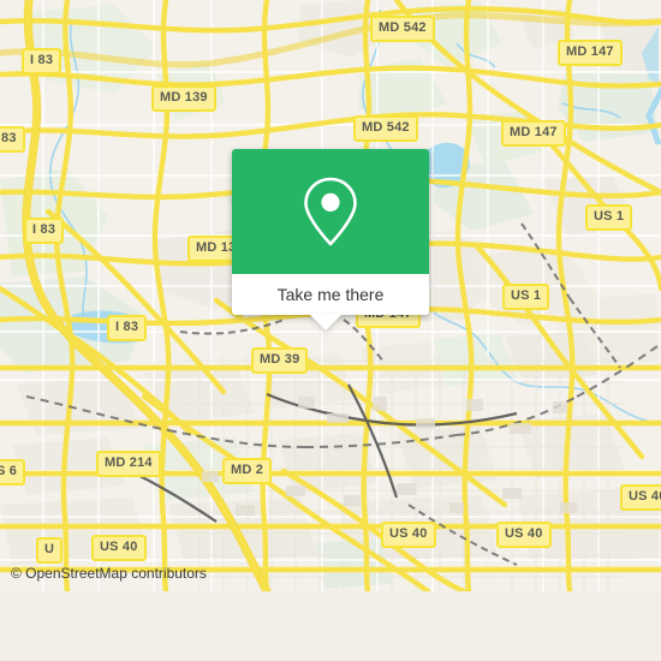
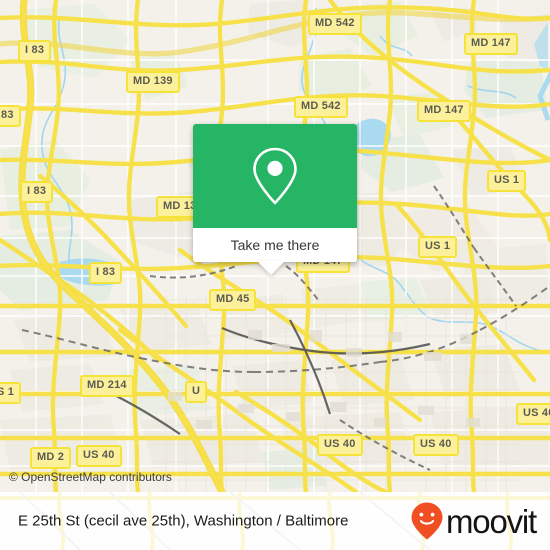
  I 83
  MD 139
  MD 542
  MD 147
  MD 542
  MD 147
  83
  I 83
  US 1
  I 83
  US 1
- MD 39
+ MD 45
- S 6
+ S 1
  MD 214
- MD 2
+ U
  US 4
- U
+ MD 2
  US 40
  US 40
  US 40
  Take me there
  © OpenStreetMap contributors
+ E 25th St (cecil ave 25th), Washington / Baltimore
+ moovit
